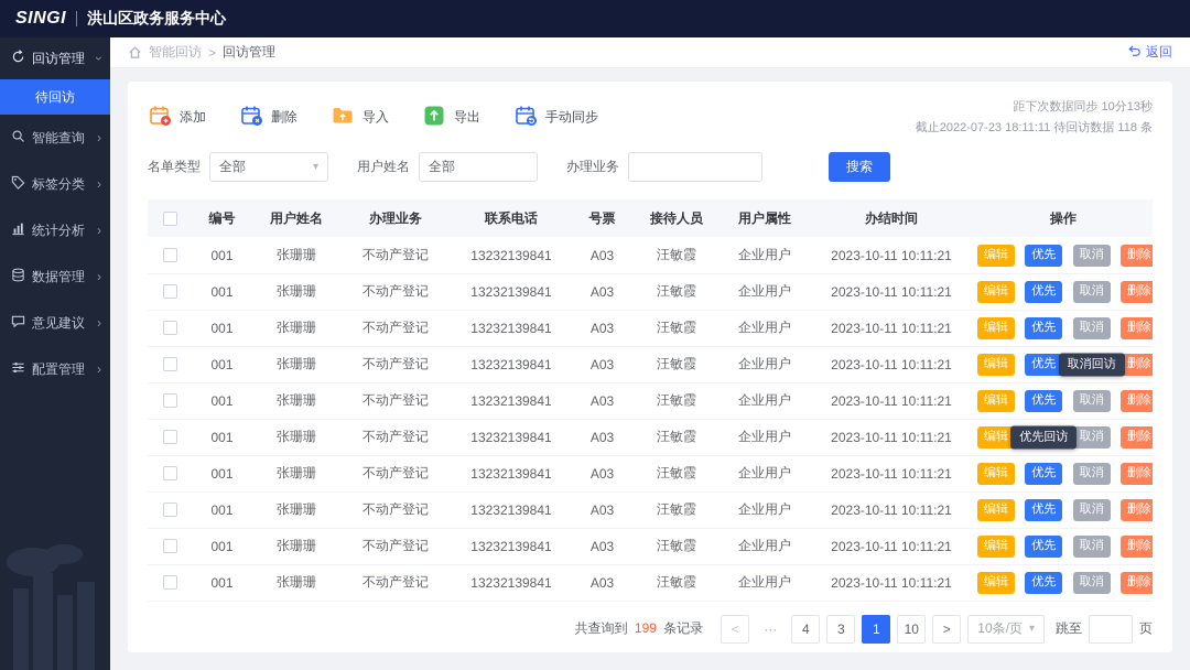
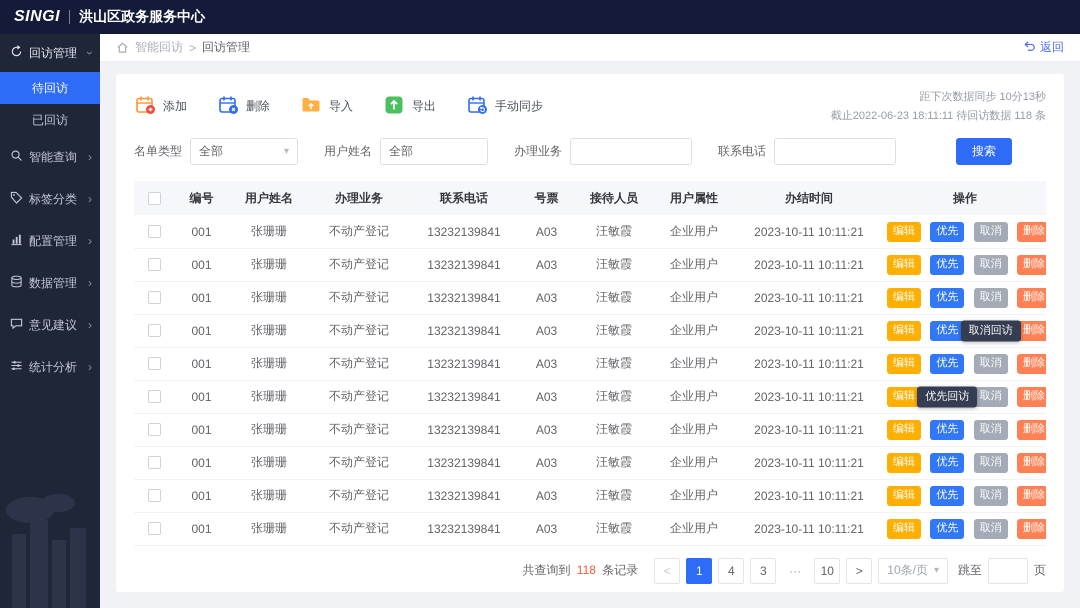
  SINGI
  洪山区政务服务中心
  回访管理
  待回访
+ 已回访
  智能查询
  ›
  标签分类
  ›
- 统计分析
+ 配置管理
  ›
  数据管理
  ›
  意见建议
  ›
- 配置管理
+ 统计分析
  ›
  智能回访
  >
  回访管理
  返回
  添加
  删除
  导入
  导出
  手动同步
  距下次数据同步 10分13秒
- 截止2022-07-23 18:11:11 待回访数据 118 条
+ 截止2022-06-23 18:11:11 待回访数据 118 条
  名单类型
  全部
  ▾
  用户姓名
  全部
  办理业务
+ 联系电话
  搜索
  	编号	用户姓名	办理业务	联系电话	号票	接待人员	用户属性	办结时间	操作
  	001	张珊珊	不动产登记	13232139841	A03	汪敏霞	企业用户	2023-10-11 10:11:21	编辑 优先 取消 删除
  	001	张珊珊	不动产登记	13232139841	A03	汪敏霞	企业用户	2023-10-11 10:11:21	编辑 优先 取消 删除
  	001	张珊珊	不动产登记	13232139841	A03	汪敏霞	企业用户	2023-10-11 10:11:21	编辑 优先 取消 删除
  	001	张珊珊	不动产登记	13232139841	A03	汪敏霞	企业用户	2023-10-11 10:11:21	编辑 优先 取消回访 删除
  	001	张珊珊	不动产登记	13232139841	A03	汪敏霞	企业用户	2023-10-11 10:11:21	编辑 优先 取消 删除
  	001	张珊珊	不动产登记	13232139841	A03	汪敏霞	企业用户	2023-10-11 10:11:21	编辑 优先回访 取消 删除
  	001	张珊珊	不动产登记	13232139841	A03	汪敏霞	企业用户	2023-10-11 10:11:21	编辑 优先 取消 删除
  	001	张珊珊	不动产登记	13232139841	A03	汪敏霞	企业用户	2023-10-11 10:11:21	编辑 优先 取消 删除
  	001	张珊珊	不动产登记	13232139841	A03	汪敏霞	企业用户	2023-10-11 10:11:21	编辑 优先 取消 删除
  	001	张珊珊	不动产登记	13232139841	A03	汪敏霞	企业用户	2023-10-11 10:11:21	编辑 优先 取消 删除
- 共查询到 199 条记录
+ 共查询到 118 条记录
  <
- ···
+ 1
  4
  3
- 1
+ ···
  10
  >
  10条/页
  ▾
  跳至
  页
